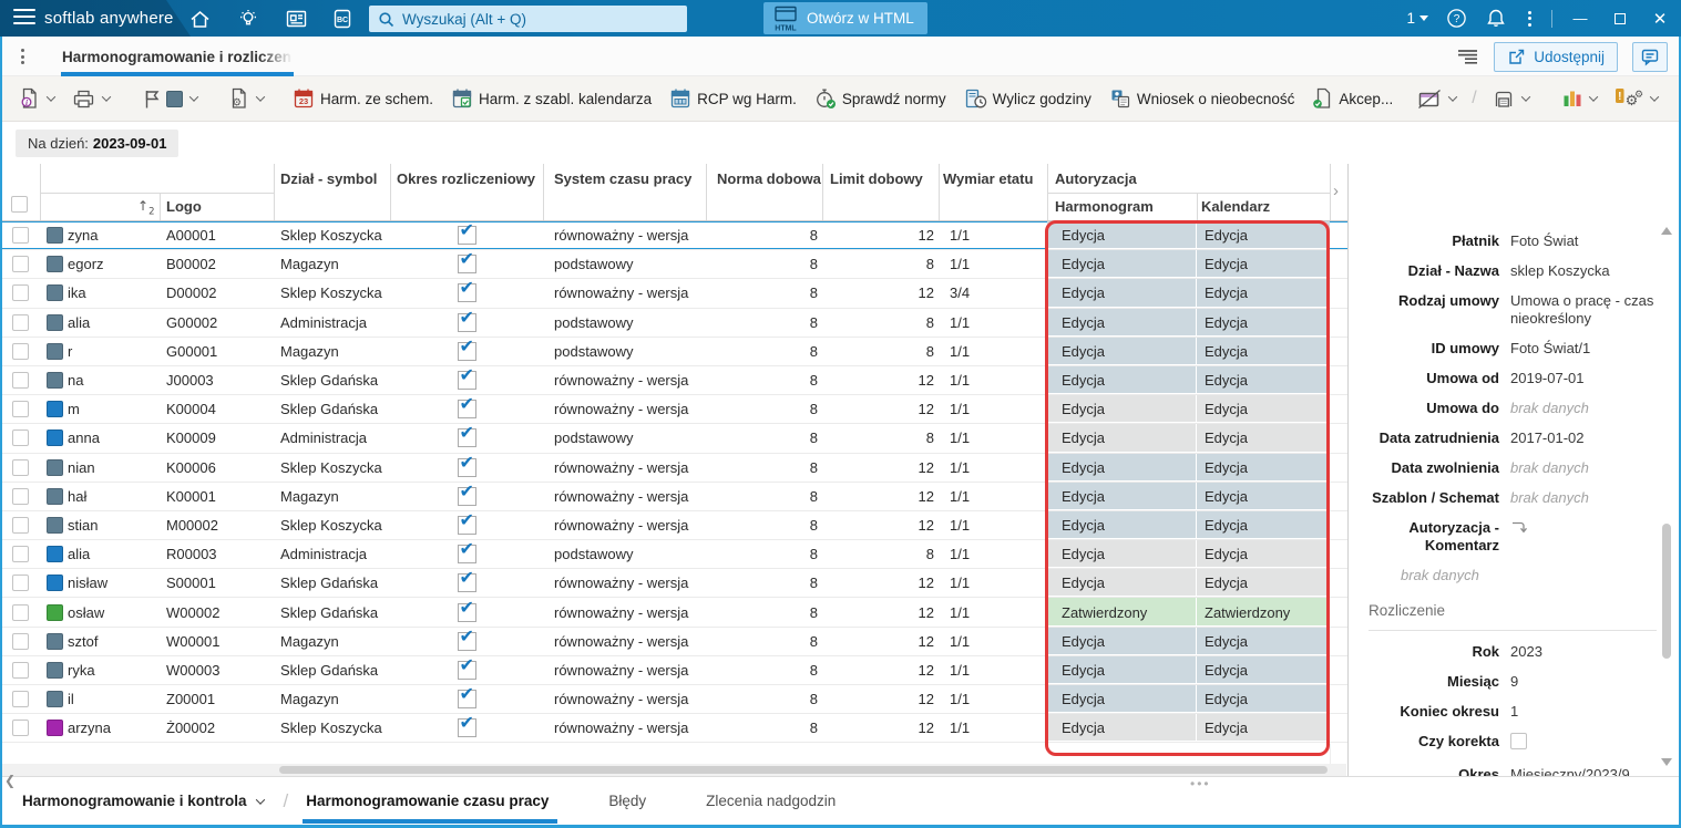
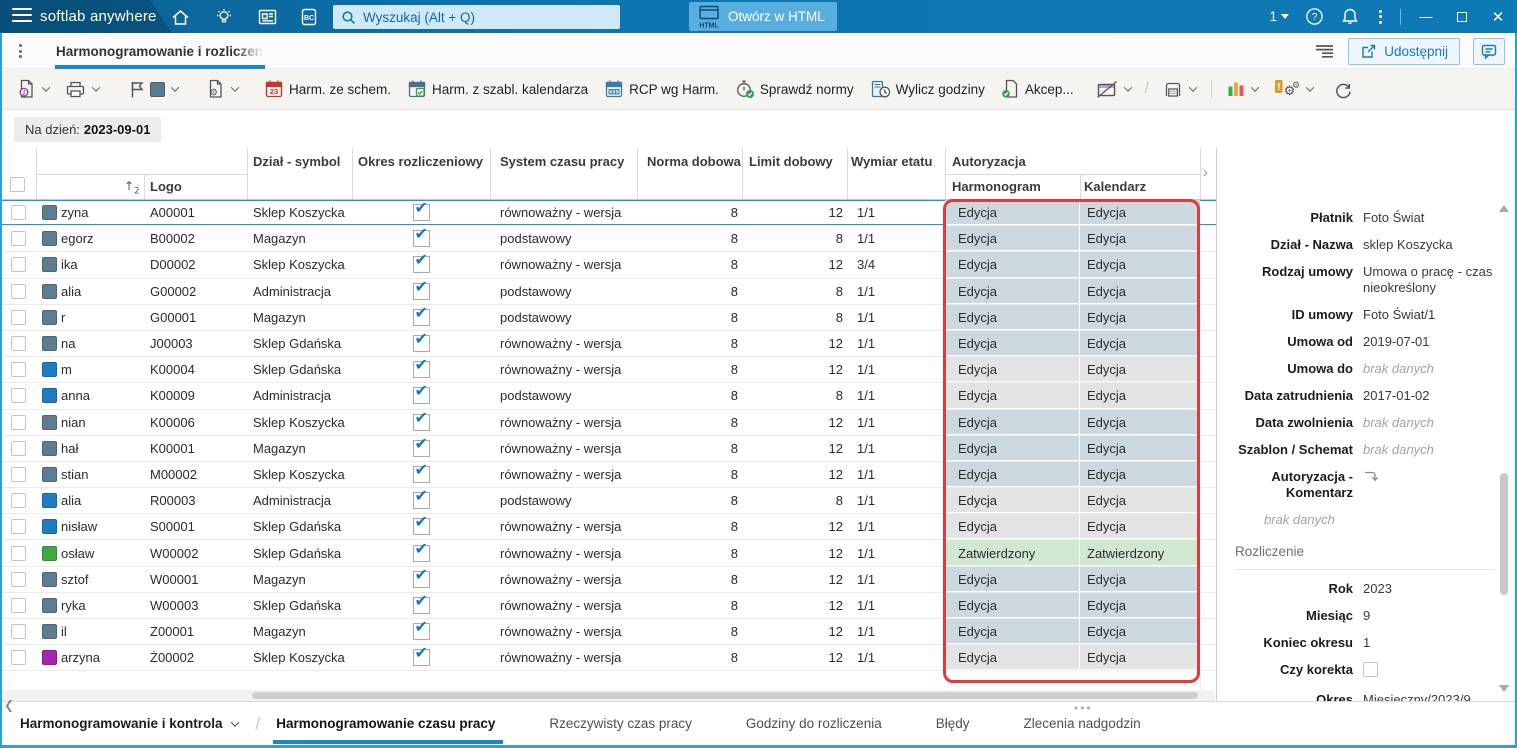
  softlab anywhere
  Wyszukaj (Alt + Q)
  Otwórz w HTML
  1
  ?
  —
  ✕
  Harmonogramowanie i rozliczen
  Udostępnij
  i
  ⚙
  23
  Harm. ze schem.
  Harm. z szabl. kalendarza
  RCP wg Harm.
  Sprawdź normy
  Wylicz godziny
- Wniosek o nieobecność
  Akcep...
  /
  !
  ⚙
  ⚙
  Na dzień: 2023-09-01
  ↑2
  Logo
  Dział - symbol
  Okres rozliczeniowy
  System czasu pracy
  Norma dobowa
  Limit dobowy
  Wymiar etatu
  Autoryzacja
  Harmonogram
  Kalendarz
  ›
  zyna
  A00001
  Sklep Koszycka
  ✔
  równoważny - wersja
  8
  12
  1/1
  Edycja
  Edycja
  egorz
  B00002
  Magazyn
  ✔
  podstawowy
  8
  8
  1/1
  Edycja
  Edycja
  ika
  D00002
  Sklep Koszycka
  ✔
  równoważny - wersja
  8
  12
  3/4
  Edycja
  Edycja
  alia
  G00002
  Administracja
  ✔
  podstawowy
  8
  8
  1/1
  Edycja
  Edycja
  r
  G00001
  Magazyn
  ✔
  podstawowy
  8
  8
  1/1
  Edycja
  Edycja
  na
  J00003
  Sklep Gdańska
  ✔
  równoważny - wersja
  8
  12
  1/1
  Edycja
  Edycja
  m
  K00004
  Sklep Gdańska
  ✔
  równoważny - wersja
  8
  12
  1/1
  Edycja
  Edycja
  anna
  K00009
  Administracja
  ✔
  podstawowy
  8
  8
  1/1
  Edycja
  Edycja
  nian
  K00006
  Sklep Koszycka
  ✔
  równoważny - wersja
  8
  12
  1/1
  Edycja
  Edycja
  hał
  K00001
  Magazyn
  ✔
  równoważny - wersja
  8
  12
  1/1
  Edycja
  Edycja
  stian
  M00002
  Sklep Koszycka
  ✔
  równoważny - wersja
  8
  12
  1/1
  Edycja
  Edycja
  alia
  R00003
  Administracja
  ✔
  podstawowy
  8
  8
  1/1
  Edycja
  Edycja
  nisław
  S00001
  Sklep Gdańska
  ✔
  równoważny - wersja
  8
  12
  1/1
  Edycja
  Edycja
  osław
  W00002
  Sklep Gdańska
  ✔
  równoważny - wersja
  8
  12
  1/1
  Zatwierdzony
  Zatwierdzony
  sztof
  W00001
  Magazyn
  ✔
  równoważny - wersja
  8
  12
  1/1
  Edycja
  Edycja
  ryka
  W00003
  Sklep Gdańska
  ✔
  równoważny - wersja
  8
  12
  1/1
  Edycja
  Edycja
  il
  Z00001
  Magazyn
  ✔
  równoważny - wersja
  8
  12
  1/1
  Edycja
  Edycja
  arzyna
  Ż00002
  Sklep Koszycka
  ✔
  równoważny - wersja
  8
  12
  1/1
  Edycja
  Edycja
  Płatnik
  Foto Świat
  Dział - Nazwa
  sklep Koszycka
  Rodzaj umowy
  Umowa o pracę - czas nieokreślony
  ID umowy
  Foto Świat/1
  Umowa od
  2019-07-01
  Umowa do
  brak danych
  Data zatrudnienia
  2017-01-02
  Data zwolnienia
  brak danych
  Szablon / Schemat
  brak danych
  Autoryzacja - Komentarz
  brak danych
  Rozliczenie
  Rok
  2023
  Miesiąc
  9
  Koniec okresu
  1
  Czy korekta
  Okres
  Miesięczny/2023/9
  ❮
  •••
  Harmonogramowanie i kontrola
  /
  Harmonogramowanie czasu pracy
+ Rzeczywisty czas pracy
+ Godziny do rozliczenia
  Błędy
  Zlecenia nadgodzin
